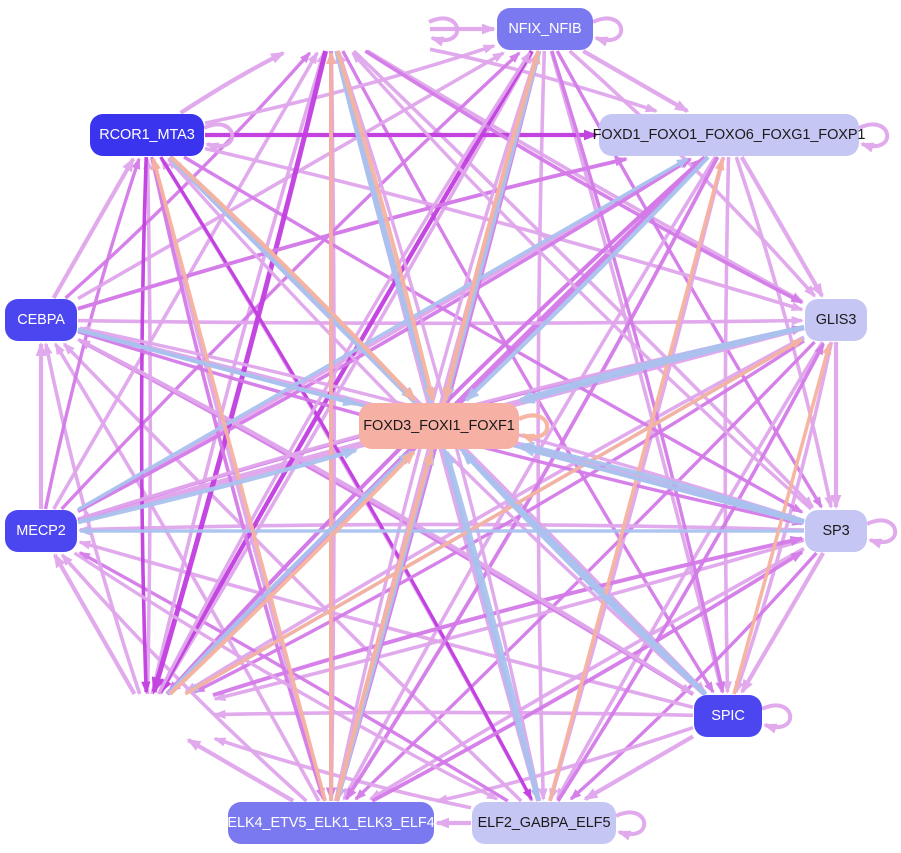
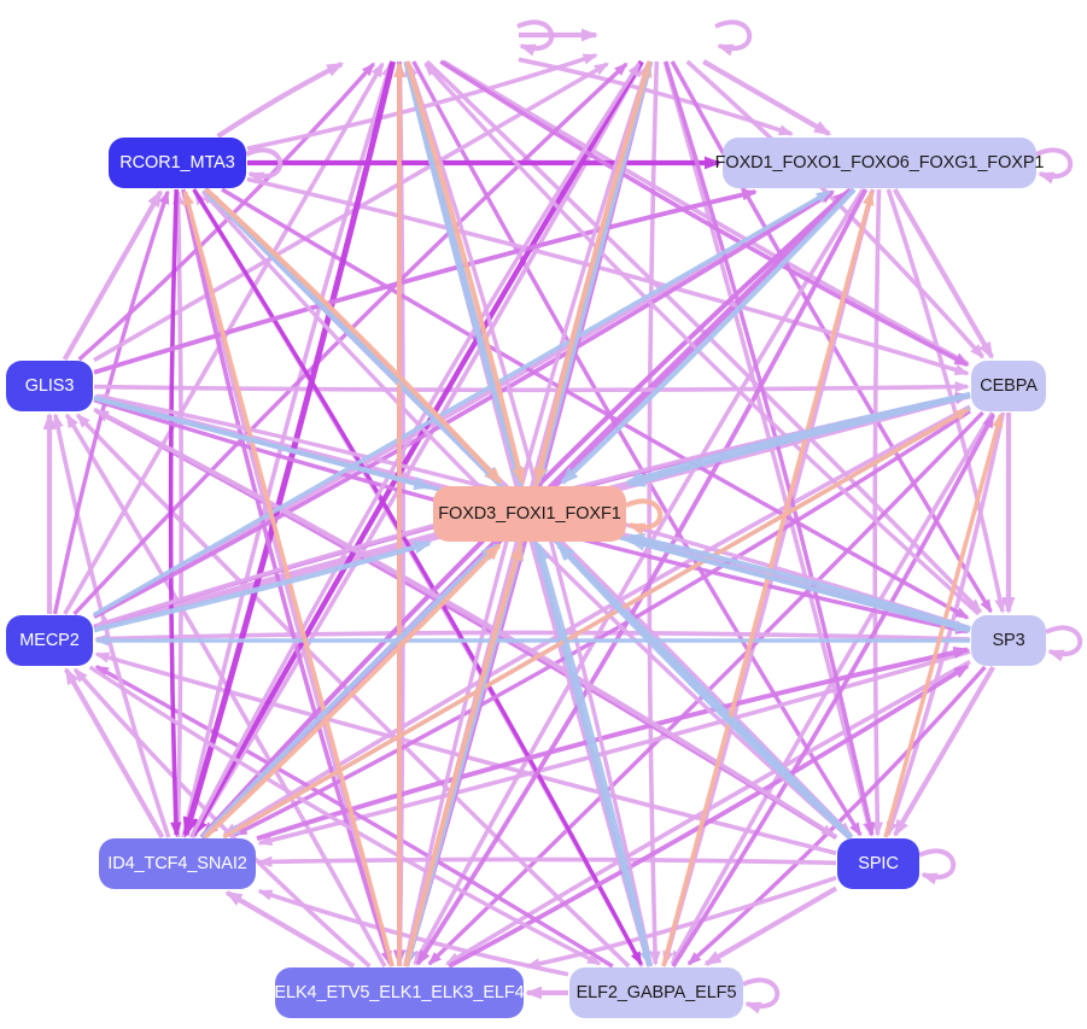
- NFIX_NFIB
  FOXD1_FOXO1_FOXO6_FOXG1_FOXP1
- GLIS3
+ CEBPA
  SP3
  SPIC
  ELF2_GABPA_ELF5
  ELK4_ETV5_ELK1_ELK3_ELF4
+ ID4_TCF4_SNAI2
  MECP2
- CEBPA
+ GLIS3
  RCOR1_MTA3
  FOXD3_FOXI1_FOXF1
